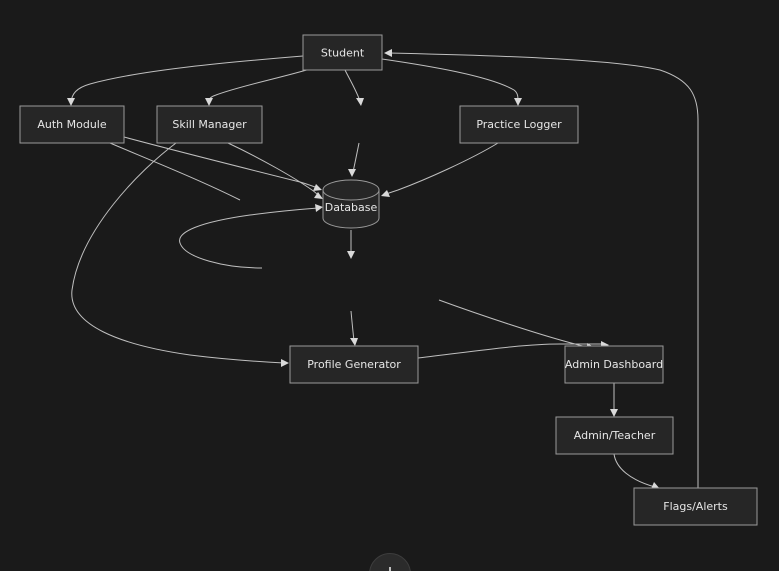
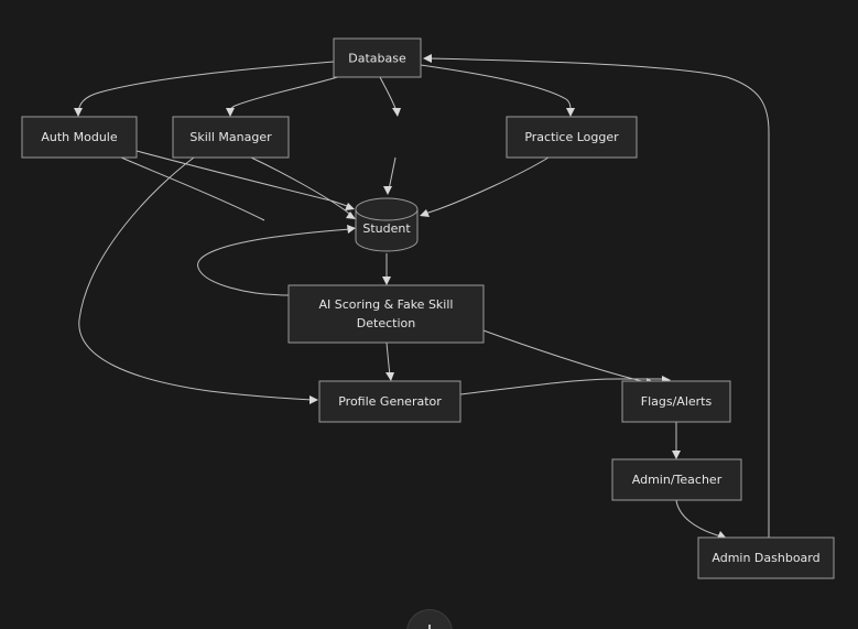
- Student
+ Database
  Auth Module
  Skill Manager
  Practice Logger
- Database
+ Student
+ AI Scoring & Fake Skill
+ Detection
  Profile Generator
- Admin Dashboard
+ Flags/Alerts
  Admin/Teacher
- Flags/Alerts
+ Admin Dashboard
